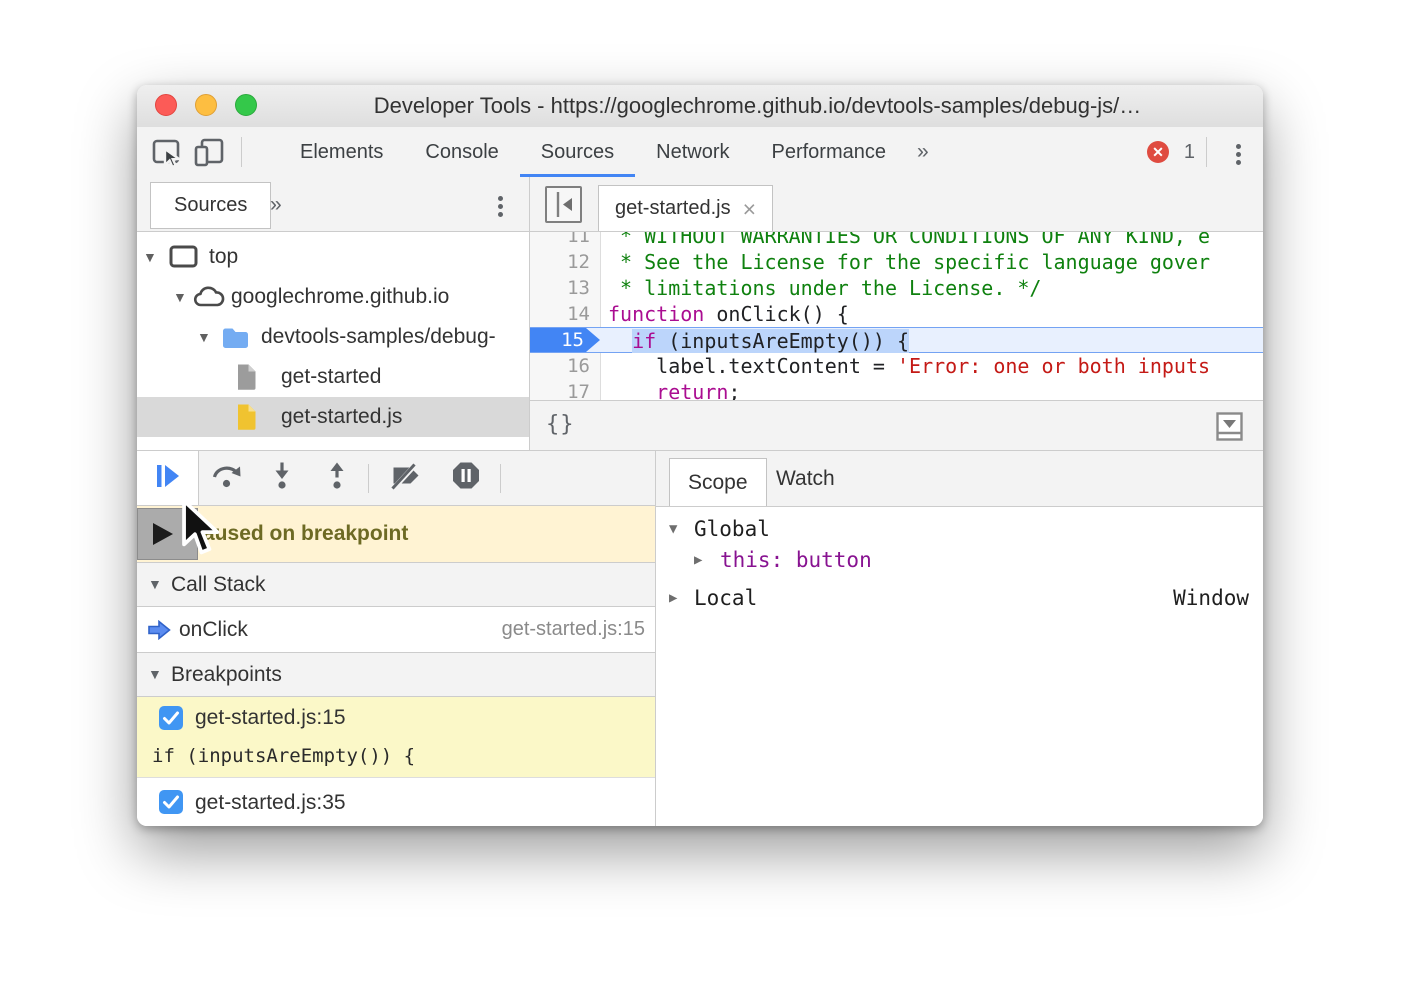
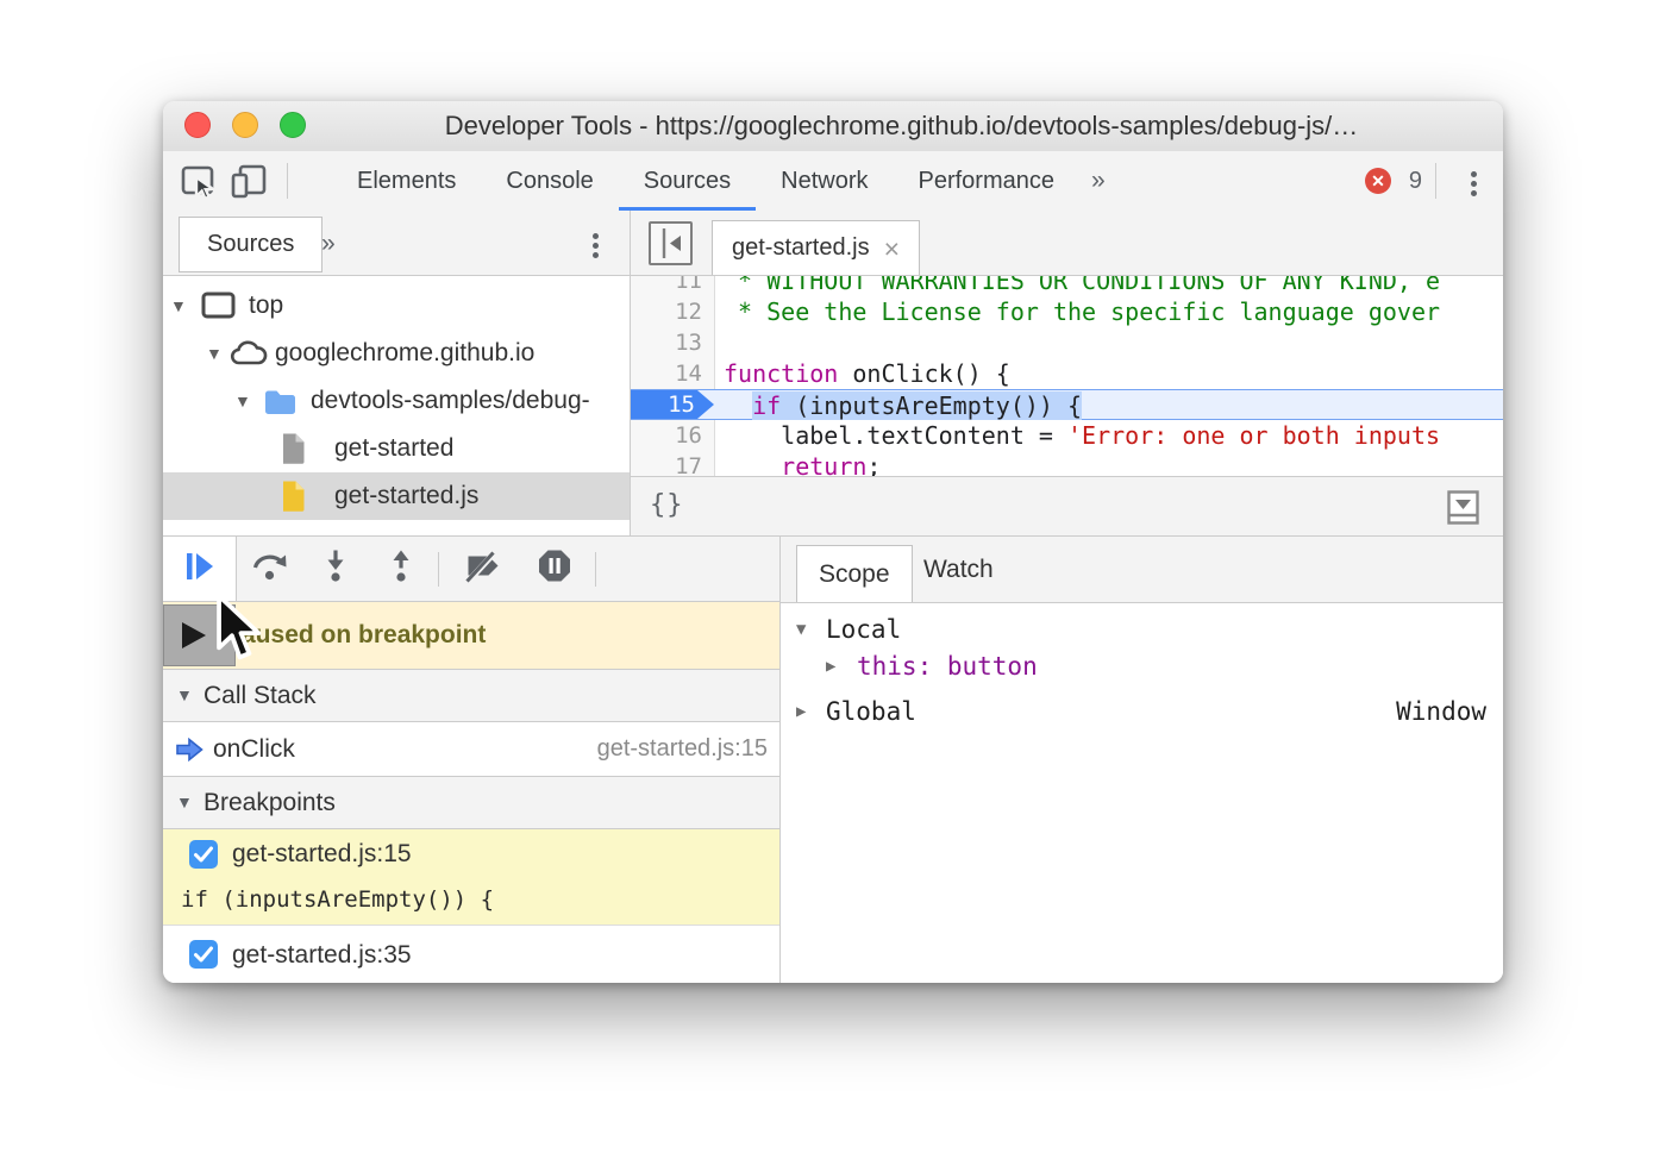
  Developer Tools - https://googlechrome.github.io/devtools-samples/debug-js/…
  Elements
  Console
  Sources
  Network
  Performance
  »
  ✕
- 1
+ 9
  Sources
  »
  ▼
  top
  ▼
  googlechrome.github.io
  ▼
  devtools-samples/debug-
  get-started
  get-started.js
  get-started.js
  ×
  11
  * WITHOUT WARRANTIES OR CONDITIONS OF ANY KIND, e
  12
  * See the License for the specific language gover
  13
- * limitations under the License. */
  14
  function onClick() {
  15
  if (inputsAreEmpty()) {
  16
  label.textContent = 'Error: one or both inputs
  17
  return;
  {}
  used on breakpoint
  ▼
  Call Stack
  ▼
  Breakpoints
  onClick
  get-started.js:15
  get-started.js:15
  if (inputsAreEmpty()) {
  get-started.js:35
  Scope
  Watch
  ▼
- Global
+ Local
  ▶
  this: button
  ▶
- Local
+ Global
  Window
